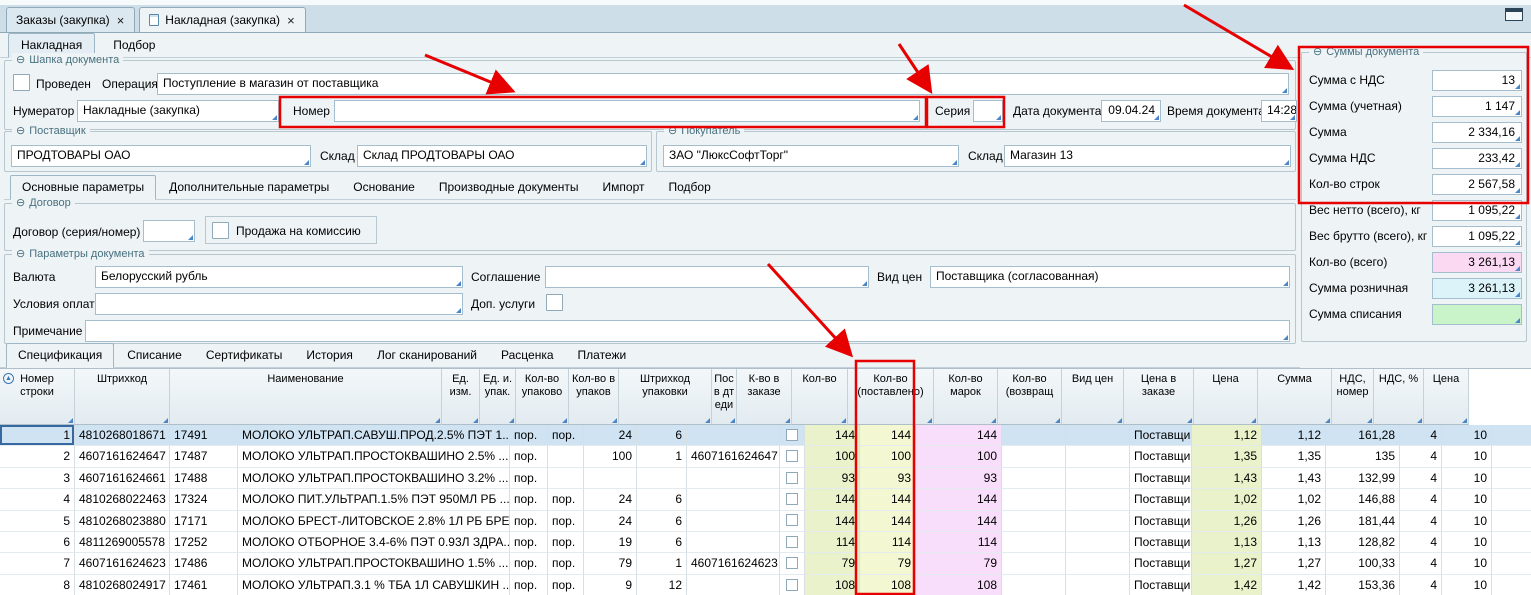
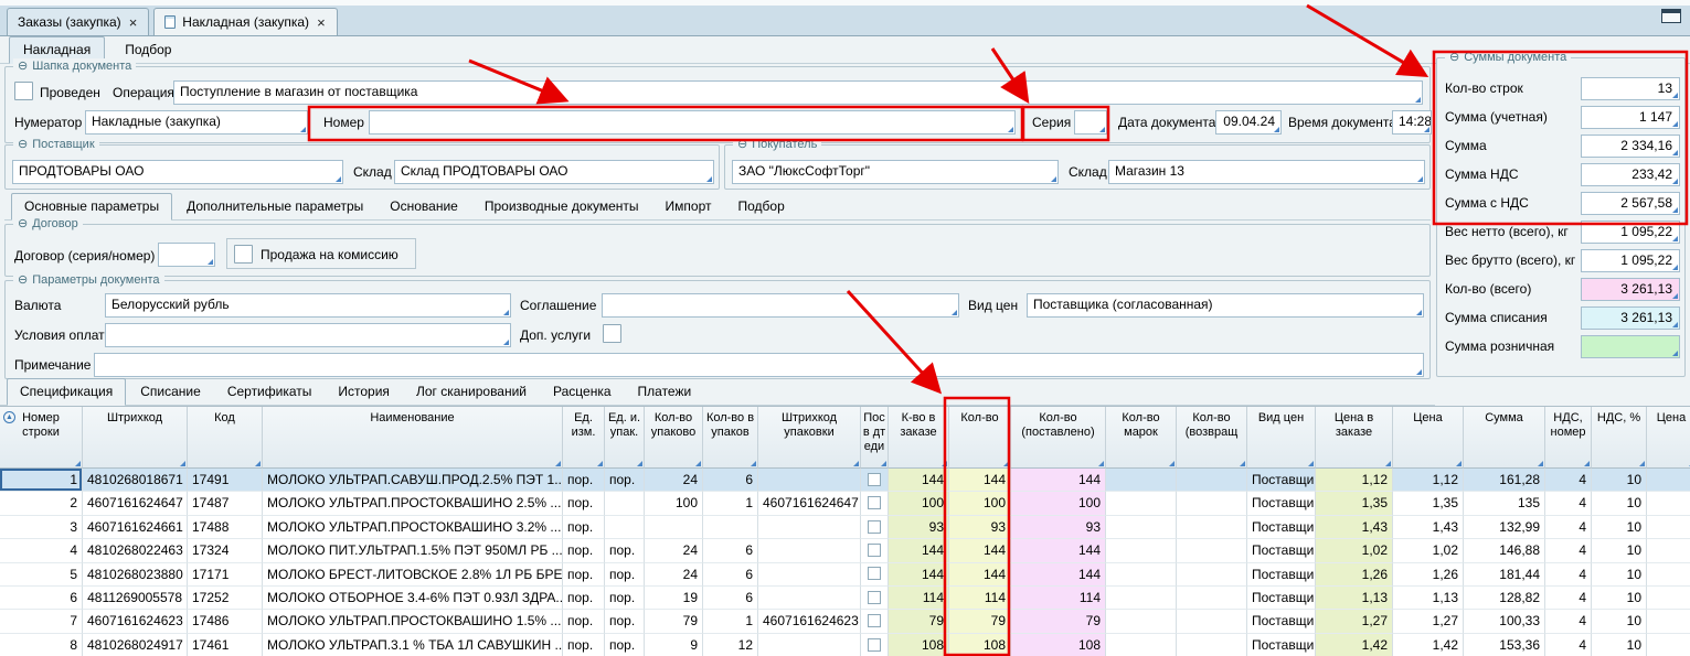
  Заказы (закупка)
  ×
  Накладная (закупка)
  ×
  Накладная
  Подбор
  ⊖
  Шапка документа
  Проведен
  Операция
  Поступление в магазин от поставщика
  Нумератор
  Накладные (закупка)
  Номер
  Серия
  Дата документа
  09.04.24
  Время документ
  14:28
  ⊖
  Поставщик
  ПРОДТОВАРЫ ОАО
  Склад
  Склад ПРОДТОВАРЫ ОАО
  ⊖
  Покупатель
  ЗАО "ЛюксСофтТорг"
  Склад
  Магазин 13
  Основные параметры
  Дополнительные параметры
  Основание
  Производные документы
  Импорт
  Подбор
  ⊖
  Договор
  Договор (серия/номер)
  Продажа на комиссию
  ⊖
  Параметры документа
  Валюта
  Белорусский рубль
  Соглашение
  Вид цен
  Поставщика (согласованная)
  Условия оплат
  Доп. услуги
  Примечание
  ⊖
  Суммы документа
- Сумма с НДС
+ Кол-во строк
  13
  Сумма (учетная)
  1 147
  Сумма
  2 334,16
  Сумма НДС
  233,42
- Кол-во строк
+ Сумма с НДС
  2 567,58
  Вес нетто (всего), кг
  1 095,22
  Вес брутто (всего), кг
  1 095,22
  Кол-во (всего)
  3 261,13
- Сумма розничная
+ Сумма списания
  3 261,13
- Сумма списания
+ Сумма розничная
  Спецификация
  Списание
  Сертификаты
  История
  Лог сканирований
  Расценка
  Платежи
  Номер
  строки
  Штрихкод
+ Код
  Наименование
  Ед.
  изм.
  Ед. и.
  упак.
  Кол-во
  упаково
  Кол-во в
  упаков
  Штрихкод
  упаковки
  Пос
  в дт
  еди
  К-во в
  заказе
  Кол-во
  Кол-во
  (поставлено)
  Кол-во
  марок
  Кол-во
  (возвращ
  Вид цен
  Цена в
  заказе
  Цена
  Сумма
  НДС,
  номер
  НДС, %
  Цена
  1
  4810268018671
  17491
  МОЛОКО УЛЬТРАП.САВУШ.ПРОД.2.5% ПЭТ 1..
  пор.
  пор.
  24
  6
  144
  144
  144
  Поставщи
  1,12
  1,12
  161,28
  4
  10
  2
  4607161624647
  17487
  МОЛОКО УЛЬТРАП.ПРОСТОКВАШИНО 2.5% ...
  пор.
  100
  1
  4607161624647
  100
  100
  100
  Поставщи
  1,35
  1,35
  135
  4
  10
  3
  4607161624661
  17488
  МОЛОКО УЛЬТРАП.ПРОСТОКВАШИНО 3.2% ...
  пор.
  93
  93
  93
  Поставщи
  1,43
  1,43
  132,99
  4
  10
  4
  4810268022463
  17324
  МОЛОКО ПИТ.УЛЬТРАП.1.5% ПЭТ 950МЛ РБ ...
  пор.
  пор.
  24
  6
  144
  144
  144
  Поставщи
  1,02
  1,02
  146,88
  4
  10
  5
  4810268023880
  17171
  МОЛОКО БРЕСТ-ЛИТОВСКОЕ 2.8% 1Л РБ БРЕ
  пор.
  пор.
  24
  6
  144
  144
  144
  Поставщи
  1,26
  1,26
  181,44
  4
  10
  6
  4811269005578
  17252
  МОЛОКО ОТБОРНОЕ 3.4-6% ПЭТ 0.93Л ЗДРА..
  пор.
  пор.
  19
  6
  114
  114
  114
  Поставщи
  1,13
  1,13
  128,82
  4
  10
  7
  4607161624623
  17486
  МОЛОКО УЛЬТРАП.ПРОСТОКВАШИНО 1.5% ...
  пор.
  пор.
  79
  1
  4607161624623
  79
  79
  79
  Поставщи
  1,27
  1,27
  100,33
  4
  10
  8
  4810268024917
  17461
  МОЛОКО УЛЬТРАП.3.1 % ТБА 1Л САВУШКИН ..
  пор.
  пор.
  9
  12
  108
  108
  108
  Поставщи
  1,42
  1,42
  153,36
  4
  10
